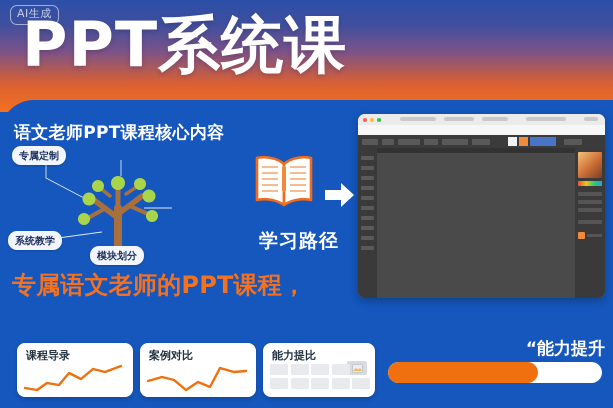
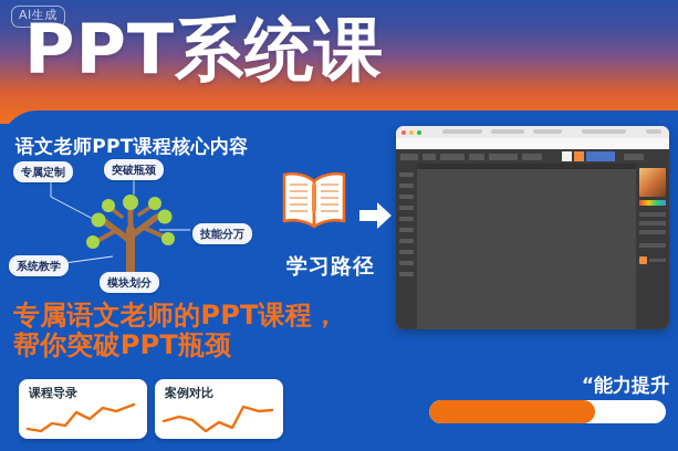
  AI生成
  PPT系统课
  语文老师PPT课程核心内容
  专属定制
+ 突破瓶颈
+ 技能分万
  系统教学
  模块划分
  学习路径
  专属语文老师的PPT课程，
+ 帮你突破PPT瓶颈
  课程导录
  案例对比
- 能力提比
  “能力提升
